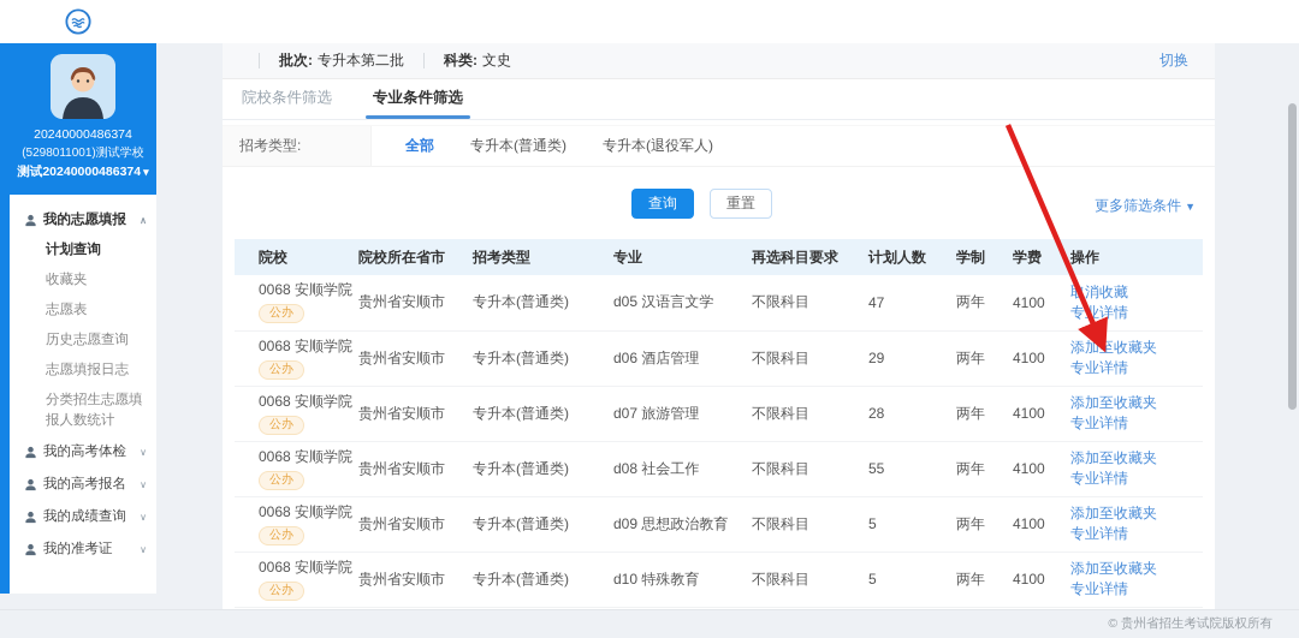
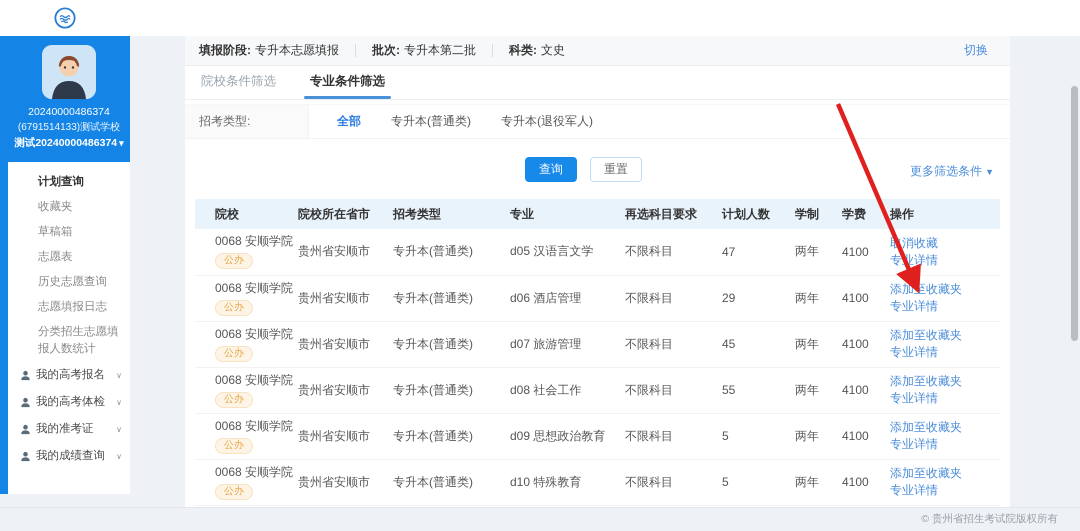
  20240000486374
- (5298011001)测试学校
+ (6791514133)测试学校
  测试20240000486374 ▾
- 我的志愿填报
- ∧
  计划查询
  收藏夹
+ 草稿箱
  志愿表
  历史志愿查询
  志愿填报日志
  分类招生志愿填报人数统计
- 我的高考体检
+ 我的高考报名
  ∨
- 我的高考报名
+ 我的高考体检
  ∨
- 我的成绩查询
+ 我的准考证
  ∨
- 我的准考证
+ 我的成绩查询
  ∨
+ 填报阶段:
+ 专升本志愿填报
  批次:
  专升本第二批
  科类:
  文史
  切换
  院校条件筛选
  专业条件筛选
  招考类型:
  全部
  专升本(普通类)
  专升本(退役军人)
  查询
  重置
  更多筛选条件 ▼
  院校	院校所在省市	招考类型	专业	再选科目要求	计划人数	学制	学费	操作
  0068 安顺学院公办	贵州省安顺市	专升本(普通类)	d05 汉语言文学	不限科目	47	两年	4100	消收藏专业详情
  0068 安顺学院公办	贵州省安顺市	专升本(普通类)	d06 酒店管理	不限科目	29	两年	4100	添加至收藏夹专业详情
- 0068 安顺学院公办	贵州省安顺市	专升本(普通类)	d07 旅游管理	不限科目	28	两年	4100	添加至收藏夹专业详情
+ 0068 安顺学院公办	贵州省安顺市	专升本(普通类)	d07 旅游管理	不限科目	45	两年	4100	添加至收藏夹专业详情
  0068 安顺学院公办	贵州省安顺市	专升本(普通类)	d08 社会工作	不限科目	55	两年	4100	添加至收藏夹专业详情
  0068 安顺学院公办	贵州省安顺市	专升本(普通类)	d09 思想政治教育	不限科目	5	两年	4100	添加至收藏夹专业详情
  0068 安顺学院公办	贵州省安顺市	专升本(普通类)	d10 特殊教育	不限科目	5	两年	4100	添加至收藏夹专业详情
  © 贵州省招生考试院版权所有
